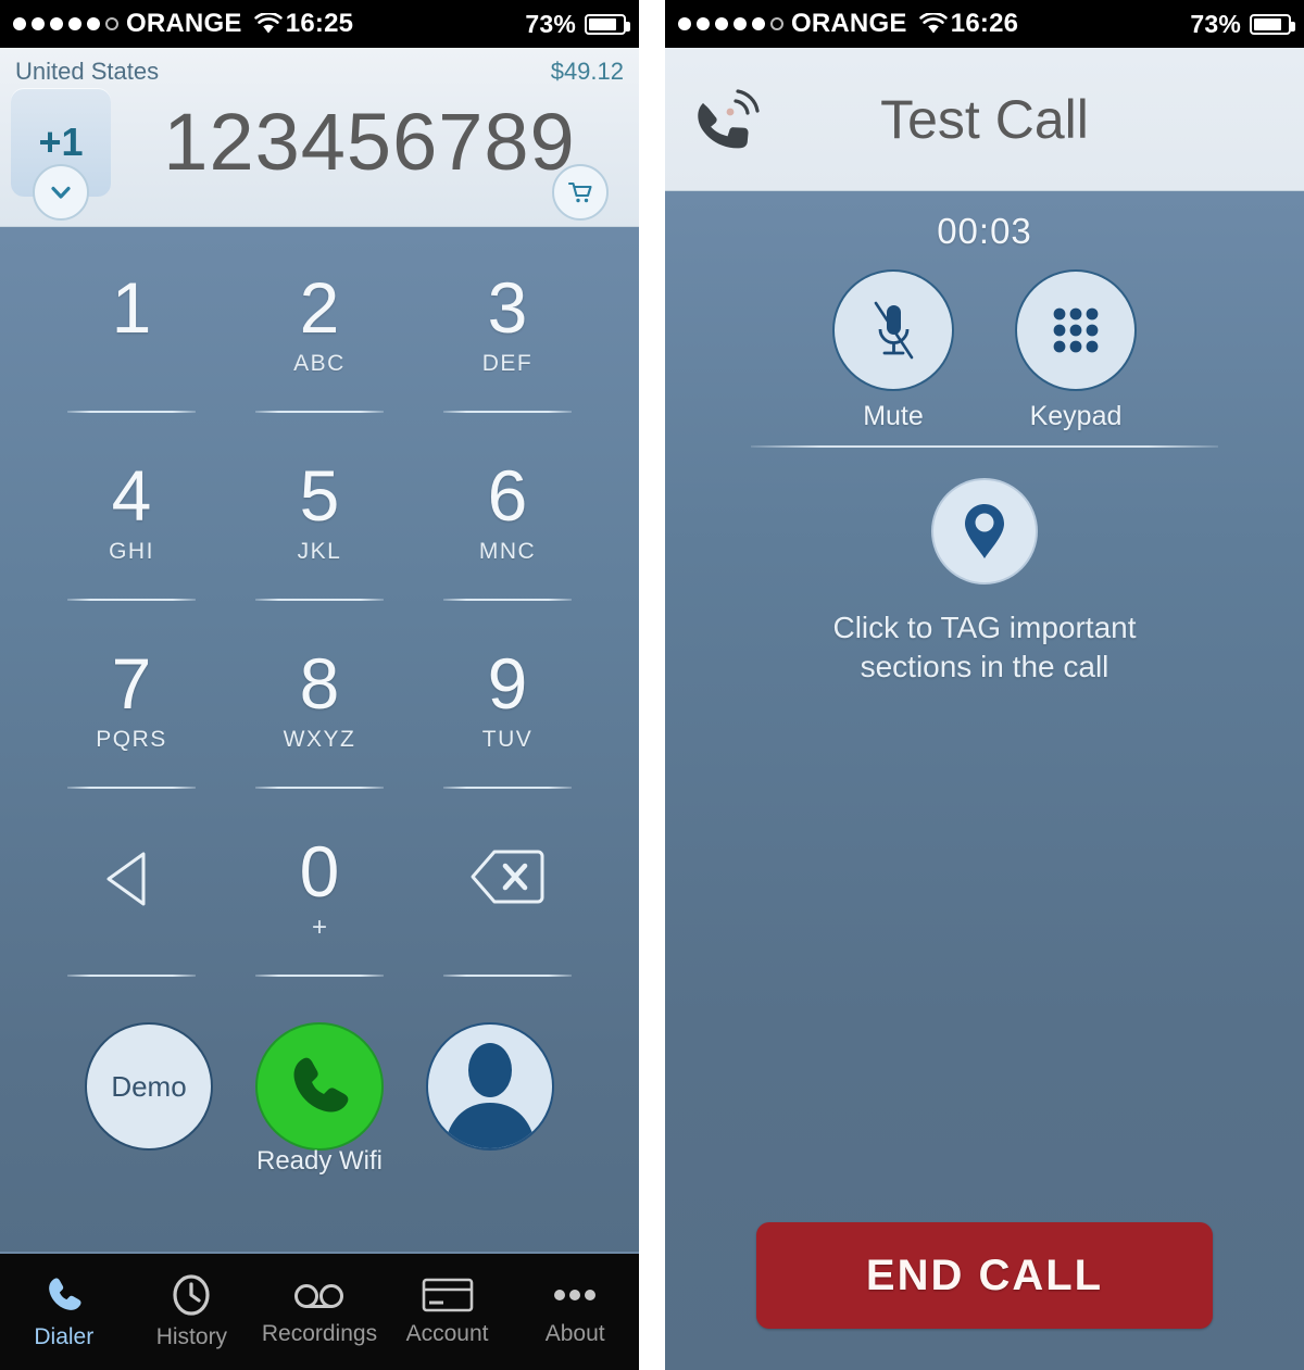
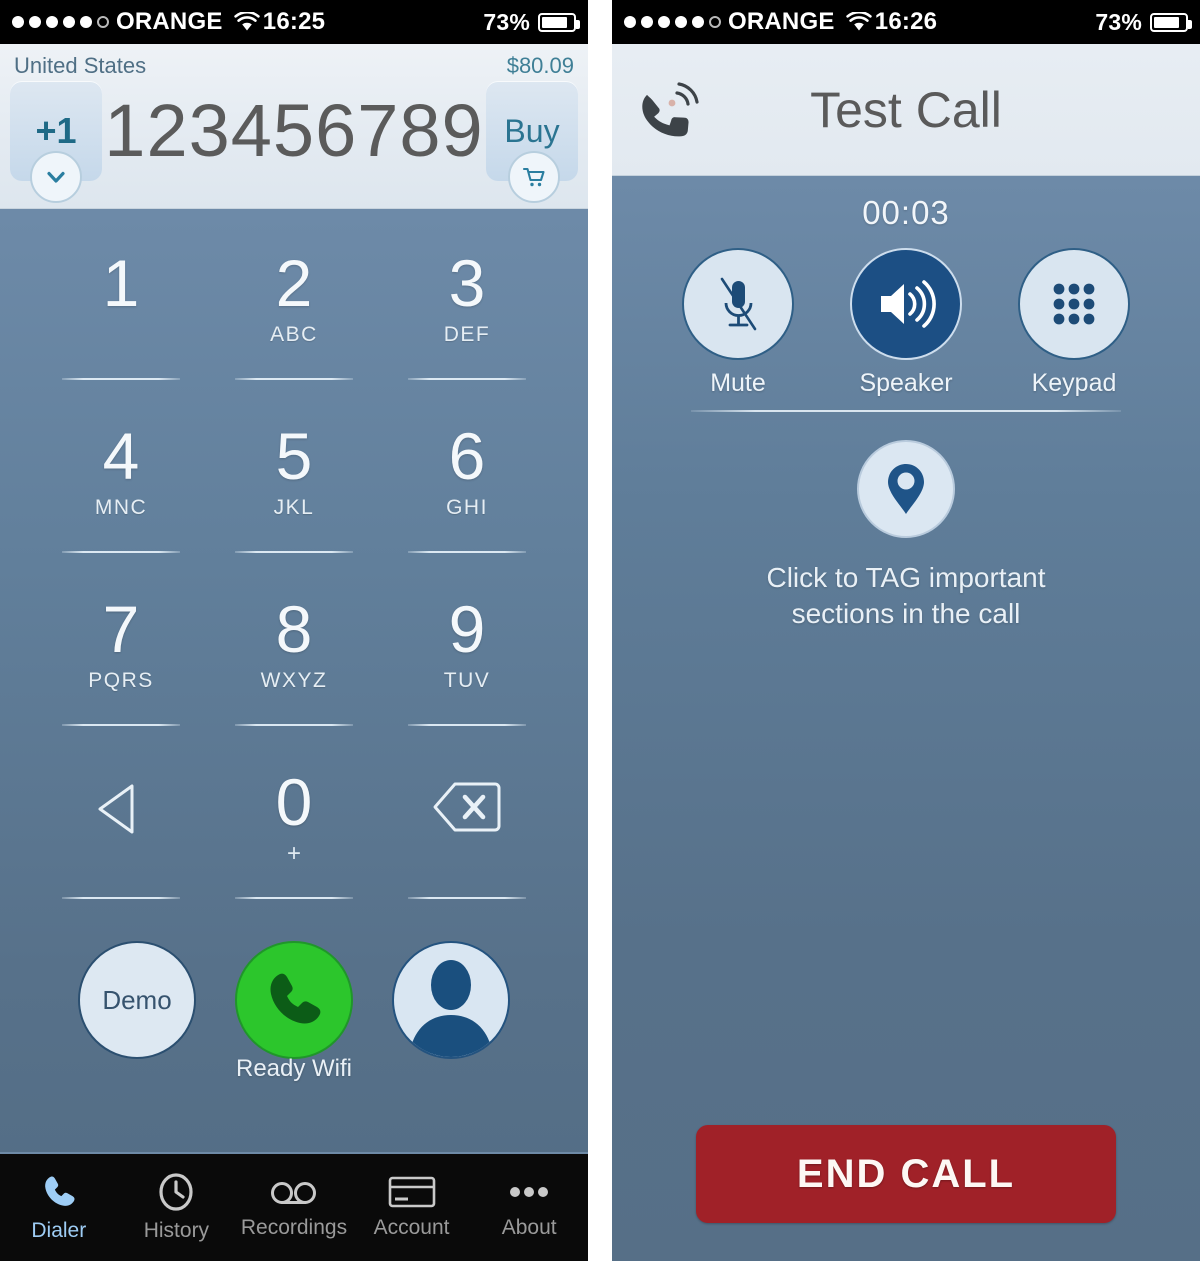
  ORANGE
  16:25
  73%
  United States
- $49.12
+ $80.09
  +1
  123456789
+ Buy
  1
  2
  ABC
  3
  DEF
  4
- GHI
+ MNC
  5
  JKL
  6
- MNC
+ GHI
  7
  PQRS
  8
  WXYZ
  9
  TUV
  0
  +
  Demo
  Ready Wifi
  Dialer
  History
  Recordings
  Account
  About
  ORANGE
  16:26
  73%
  Test Call
  00:03
  Mute
+ Speaker
  Keypad
  Click to TAG important
  sections in the call
  END CALL
